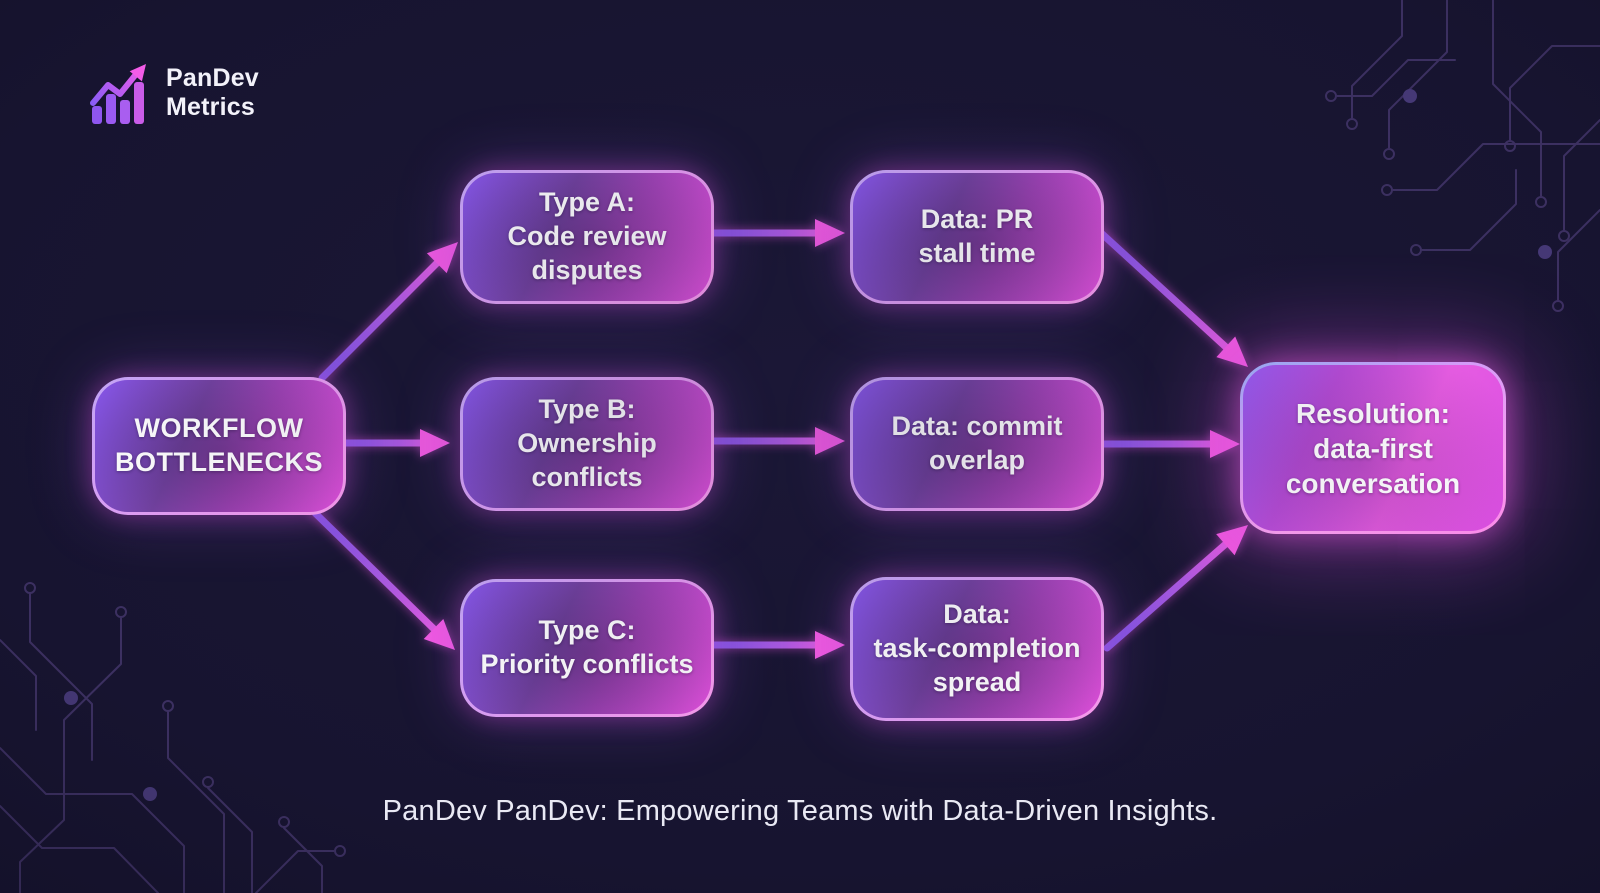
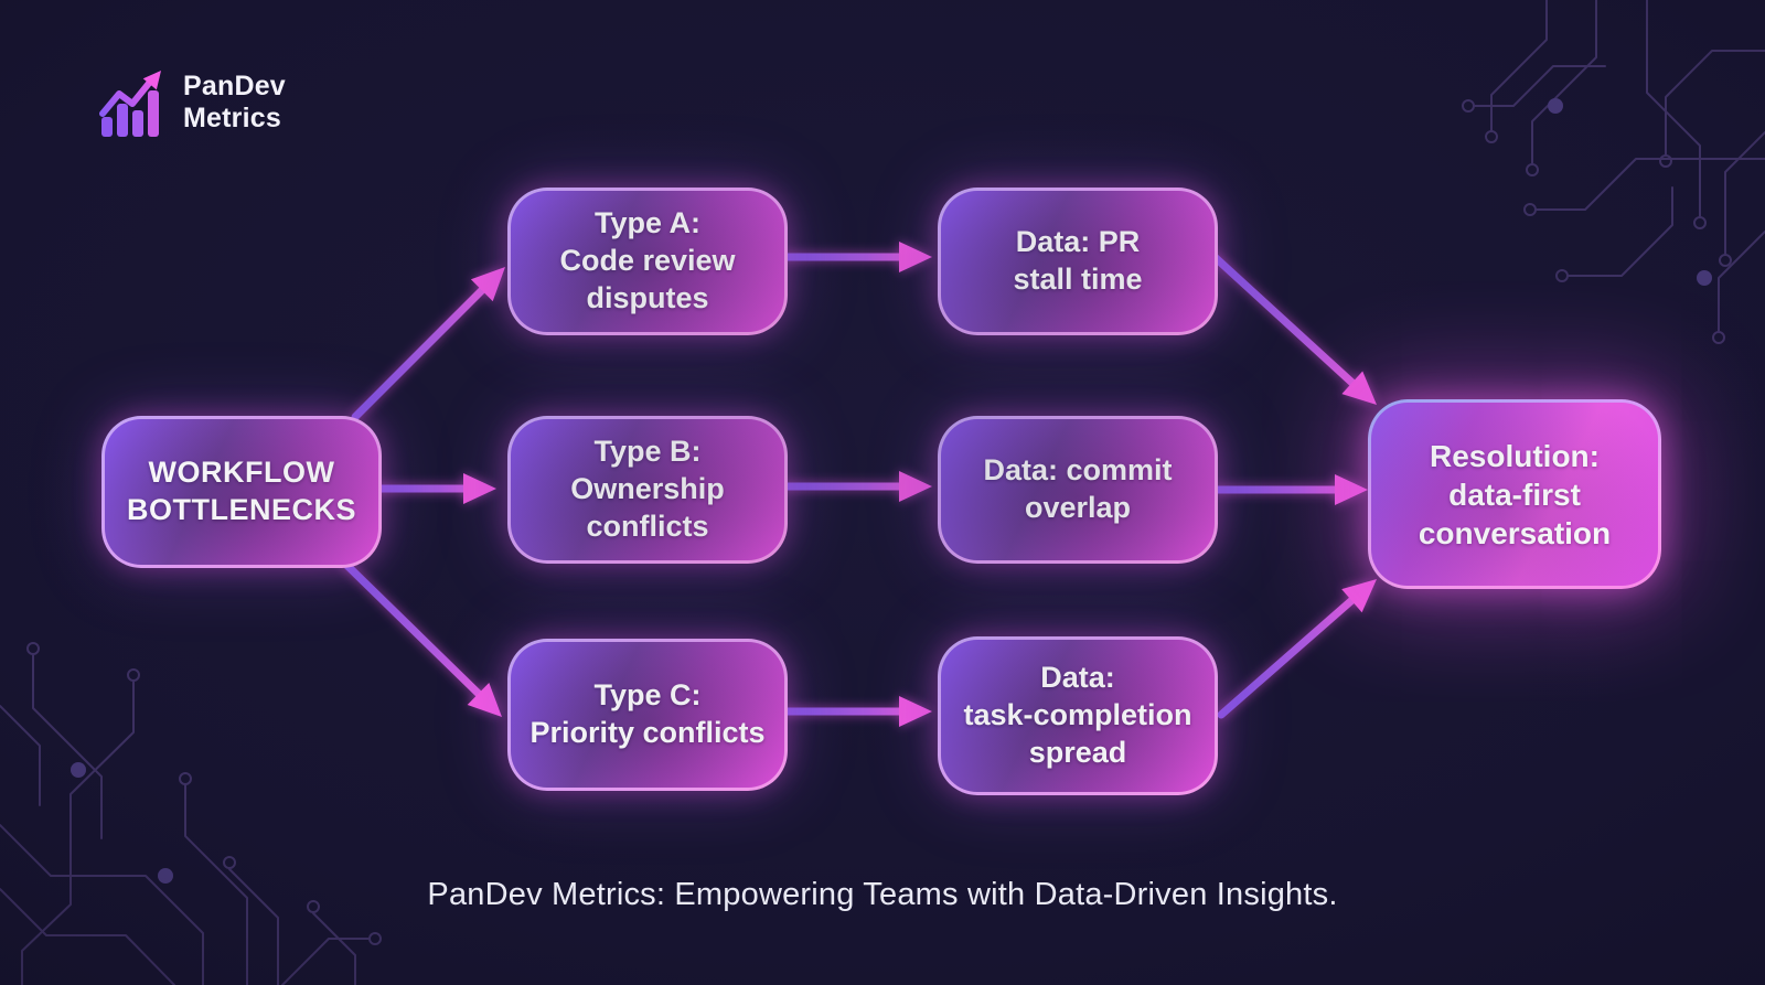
  PanDev
  Metrics
- PanDev PanDev: Empowering Teams with Data-Driven Insights.
+ PanDev Metrics: Empowering Teams with Data-Driven Insights.
